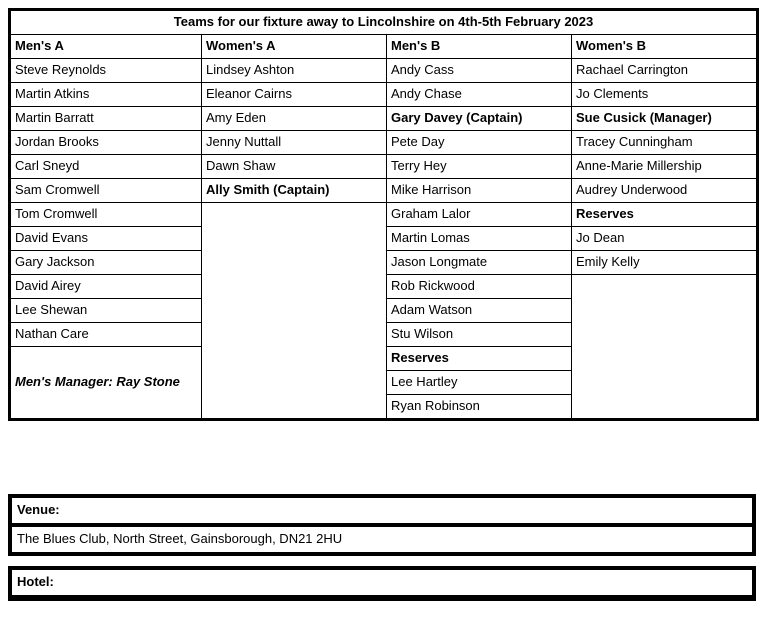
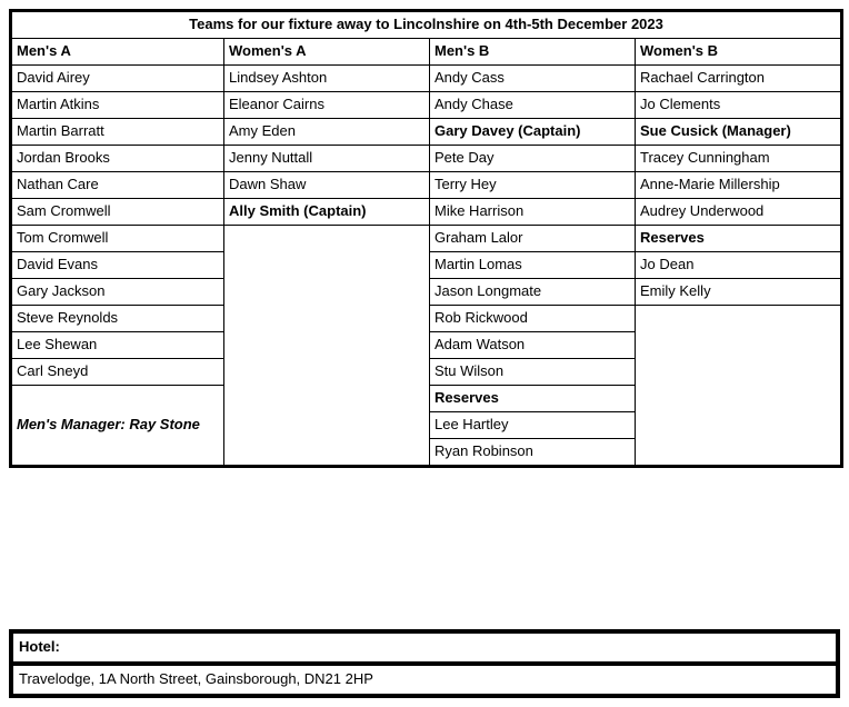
- Teams for our fixture away to Lincolnshire on 4th-5th February 2023
+ Teams for our fixture away to Lincolnshire on 4th-5th December 2023
  Men's A	Women's A	Men's B	Women's B
- Steve Reynolds	Lindsey Ashton	Andy Cass	Rachael Carrington
+ David Airey	Lindsey Ashton	Andy Cass	Rachael Carrington
  Martin Atkins	Eleanor Cairns	Andy Chase	Jo Clements
  Martin Barratt	Amy Eden	Gary Davey (Captain)	Sue Cusick (Manager)
  Jordan Brooks	Jenny Nuttall	Pete Day	Tracey Cunningham
- Carl Sneyd	Dawn Shaw	Terry Hey	Anne-Marie Millership
+ Nathan Care	Dawn Shaw	Terry Hey	Anne-Marie Millership
  Sam Cromwell	Ally Smith (Captain)	Mike Harrison	Audrey Underwood
  Tom Cromwell		Graham Lalor	Reserves
  David Evans	Martin Lomas	Jo Dean
  Gary Jackson	Jason Longmate	Emily Kelly
- David Airey	Rob Rickwood
+ Steve Reynolds	Rob Rickwood
  Lee Shewan	Adam Watson
- Nathan Care	Stu Wilson
+ Carl Sneyd	Stu Wilson
  Men's Manager: Ray Stone	Reserves
  Lee Hartley
  Ryan Robinson
- Venue:
- The Blues Club, North Street, Gainsborough, DN21 2HU
  Hotel:
+ Travelodge, 1A North Street, Gainsborough, DN21 2HP
